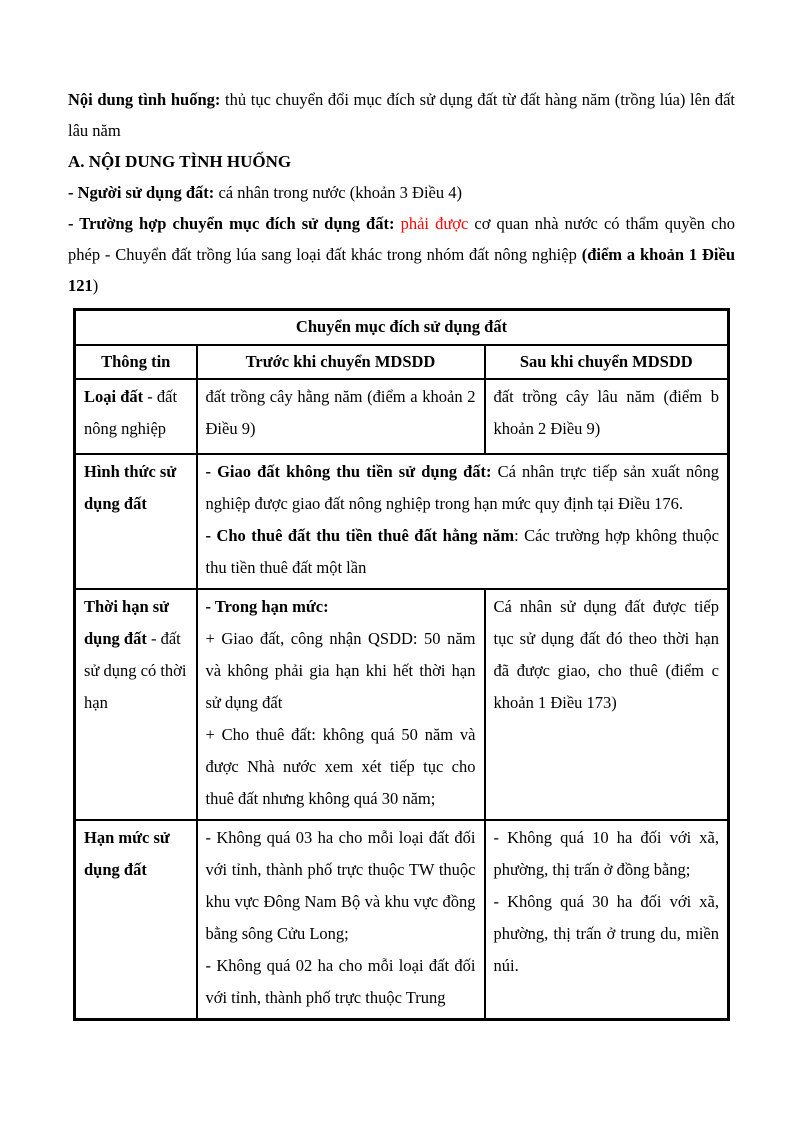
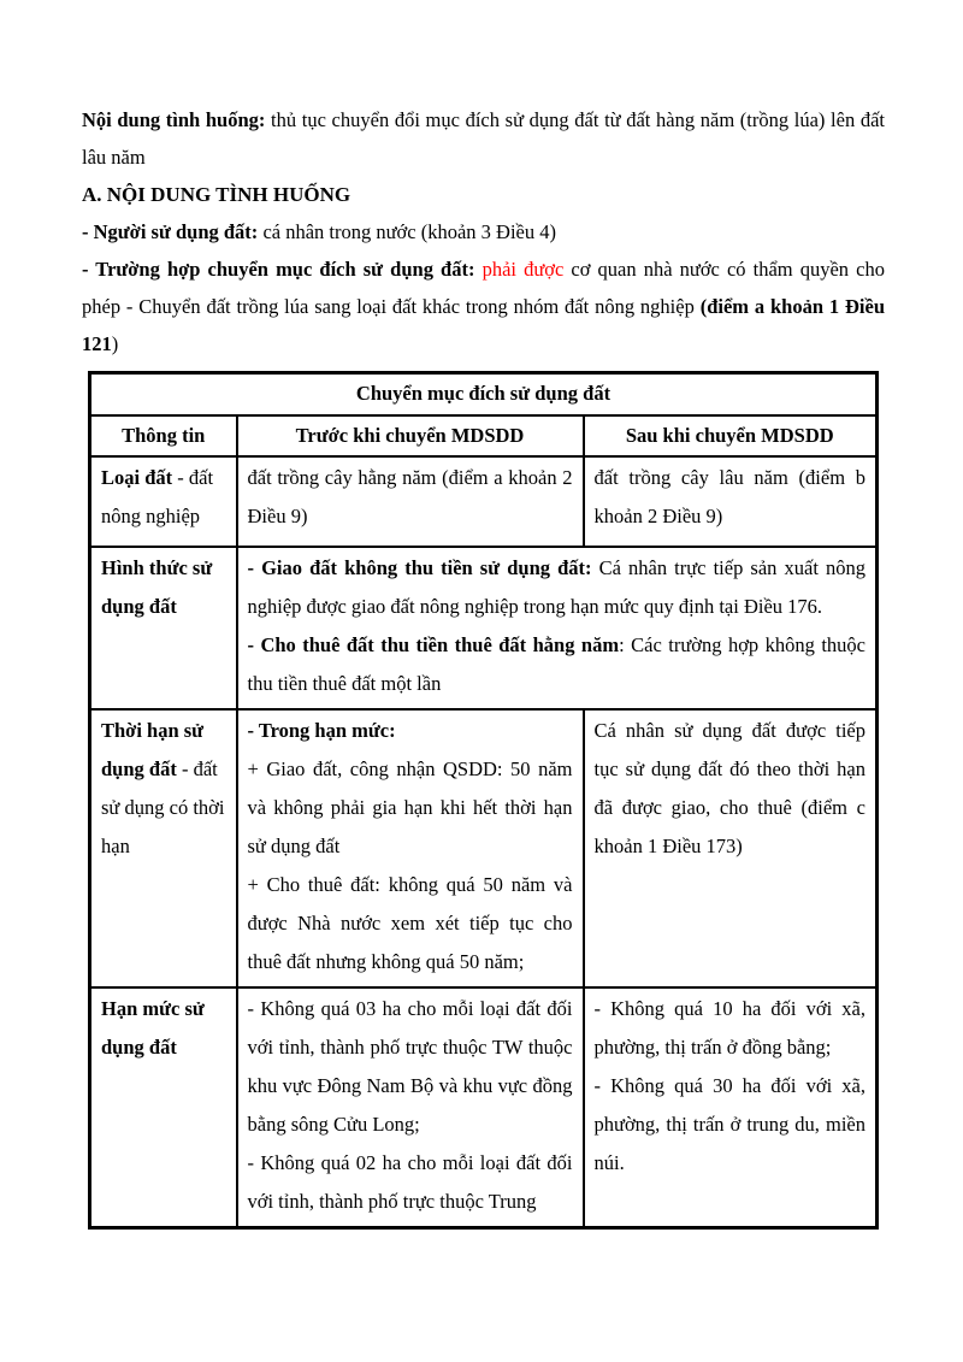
  Nội dung tình huống: thủ tục chuyển đổi mục đích sử dụng đất từ đất hàng năm (trồng lúa) lên đất lâu năm
  A. NỘI DUNG TÌNH HUỐNG
  - Người sử dụng đất: cá nhân trong nước (khoản 3 Điều 4)
  - Trường hợp chuyển mục đích sử dụng đất: phải được cơ quan nhà nước có thẩm quyền cho phép - Chuyển đất trồng lúa sang loại đất khác trong nhóm đất nông nghiệp (điểm a khoản 1 Điều 121)
  Chuyển mục đích sử dụng đất
  Thông tin	Trước khi chuyển MDSDD	Sau khi chuyển MDSDD
  Loại đất - đất nông nghiệp	đất trồng cây hằng năm (điểm a khoản 2 Điều 9)	đất trồng cây lâu năm (điểm b khoản 2 Điều 9)
  Hình thức sử dụng đất	- Giao đất không thu tiền sử dụng đất: Cá nhân trực tiếp sản xuất nông nghiệp được giao đất nông nghiệp trong hạn mức quy định tại Điều 176. - Cho thuê đất thu tiền thuê đất hằng năm: Các trường hợp không thuộc thu tiền thuê đất một lần
- Thời hạn sử dụng đất - đất sử dụng có thời hạn	- Trong hạn mức: + Giao đất, công nhận QSDD: 50 năm và không phải gia hạn khi hết thời hạn sử dụng đất + Cho thuê đất: không quá 50 năm và được Nhà nước xem xét tiếp tục cho thuê đất nhưng không quá 30 năm;	Cá nhân sử dụng đất được tiếp tục sử dụng đất đó theo thời hạn đã được giao, cho thuê (điểm c khoản 1 Điều 173)
+ Thời hạn sử dụng đất - đất sử dụng có thời hạn	- Trong hạn mức: + Giao đất, công nhận QSDD: 50 năm và không phải gia hạn khi hết thời hạn sử dụng đất + Cho thuê đất: không quá 50 năm và được Nhà nước xem xét tiếp tục cho thuê đất nhưng không quá 50 năm;	Cá nhân sử dụng đất được tiếp tục sử dụng đất đó theo thời hạn đã được giao, cho thuê (điểm c khoản 1 Điều 173)
  Hạn mức sử dụng đất	- Không quá 03 ha cho mỗi loại đất đối với tỉnh, thành phố trực thuộc TW thuộc khu vực Đông Nam Bộ và khu vực đồng bằng sông Cửu Long; - Không quá 02 ha cho mỗi loại đất đối với tỉnh, thành phố trực thuộc Trung	- Không quá 10 ha đối với xã, phường, thị trấn ở đồng bằng; - Không quá 30 ha đối với xã, phường, thị trấn ở trung du, miền núi.
